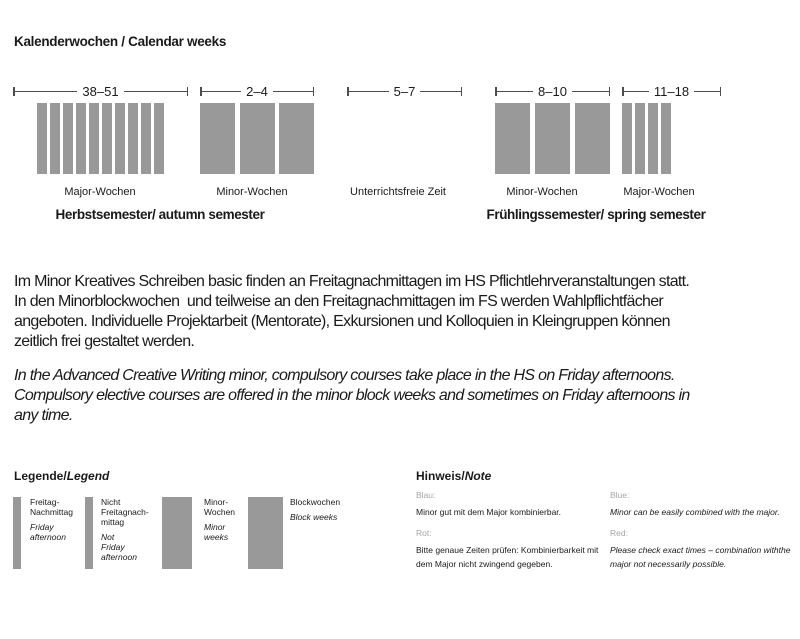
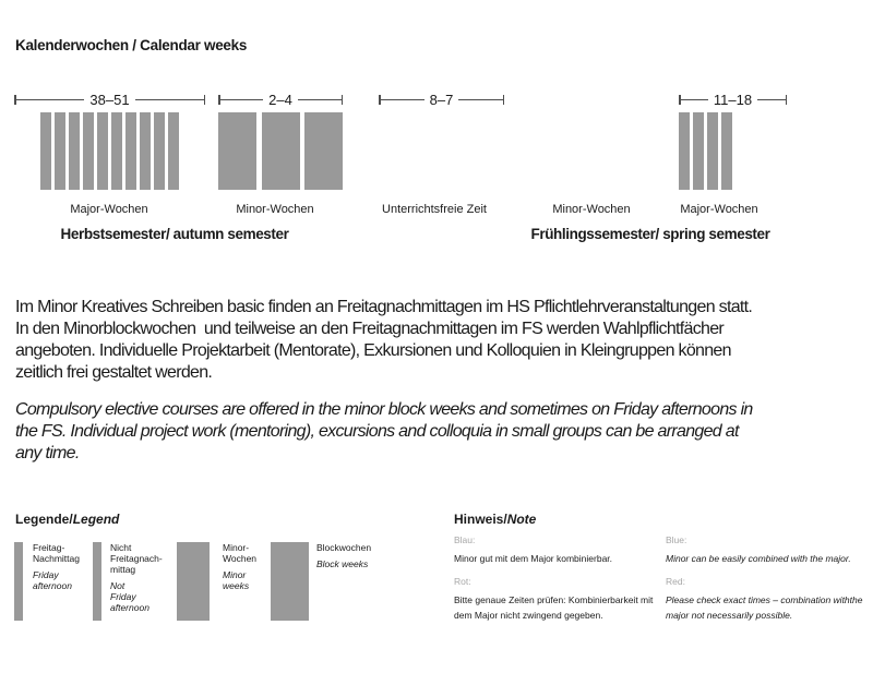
  Kalenderwochen / Calendar weeks
  38–51
  2–4
- 5–7
+ 8–7
- 8–10
  11–18
  Major-Wochen
  Minor-Wochen
  Unterrichtsfreie Zeit
  Minor-Wochen
  Major-Wochen
  Herbstsemester/ autumn semester
  Frühlingssemester/ spring semester
  Im Minor Kreatives Schreiben basic finden an Freitagnachmittagen im HS Pflichtlehrveranstaltungen statt.
  In den Minorblockwochen und teilweise an den Freitagnachmittagen im FS werden Wahlpflichtfächer
  angeboten. Individuelle Projektarbeit (Mentorate), Exkursionen und Kolloquien in Kleingruppen können
  zeitlich frei gestaltet werden.
- In the Advanced Creative Writing minor, compulsory courses take place in the HS on Friday afternoons.
  Compulsory elective courses are offered in the minor block weeks and sometimes on Friday afternoons in
+ the FS. Individual project work (mentoring), excursions and colloquia in small groups can be arranged at
  any time.
  Legende/Legend
  Freitag-
  Nachmittag
  Friday
  afternoon
  Nicht
  Freitagnach-
  mittag
  Not
  Friday
  afternoon
  Minor-
  Wochen
  Minor
  weeks
  Blockwochen
  Block weeks
  Hinweis/Note
  Blau:
  Minor gut mit dem Major kombinierbar.
  Rot:
  Bitte genaue Zeiten prüfen: Kombinierbarkeit mit
  dem Major nicht zwingend gegeben.
  Blue:
  Minor can be easily combined with the major.
  Red:
  Please check exact times – combination withthe
  major not necessarily possible.
